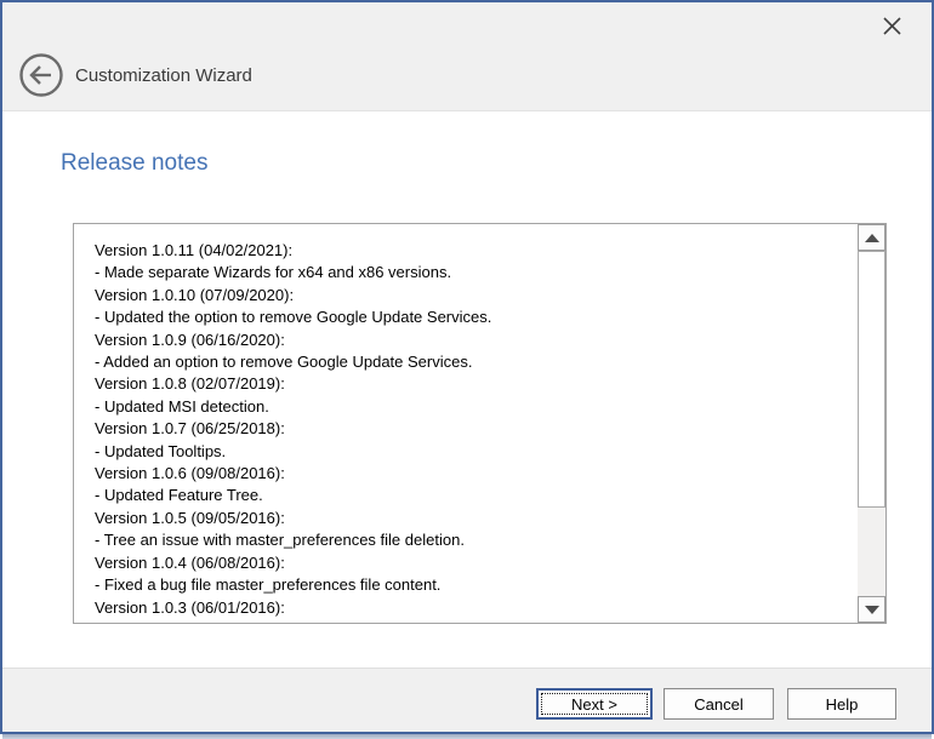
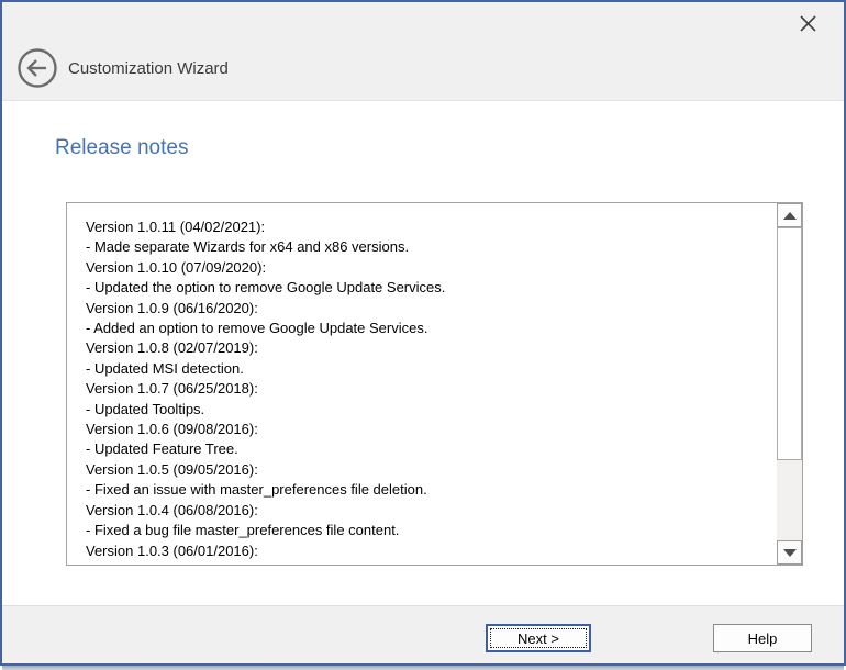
  Customization Wizard
  Release notes
  Version 1.0.11 (04/02/2021):
  - Made separate Wizards for x64 and x86 versions.
  Version 1.0.10 (07/09/2020):
  - Updated the option to remove Google Update Services.
  Version 1.0.9 (06/16/2020):
  - Added an option to remove Google Update Services.
  Version 1.0.8 (02/07/2019):
  - Updated MSI detection.
  Version 1.0.7 (06/25/2018):
  - Updated Tooltips.
  Version 1.0.6 (09/08/2016):
  - Updated Feature Tree.
  Version 1.0.5 (09/05/2016):
- - Tree an issue with master_preferences file deletion.
+ - Fixed an issue with master_preferences file deletion.
  Version 1.0.4 (06/08/2016):
  - Fixed a bug file master_preferences file content.
  Version 1.0.3 (06/01/2016):
  Next >
- Cancel
  Help
